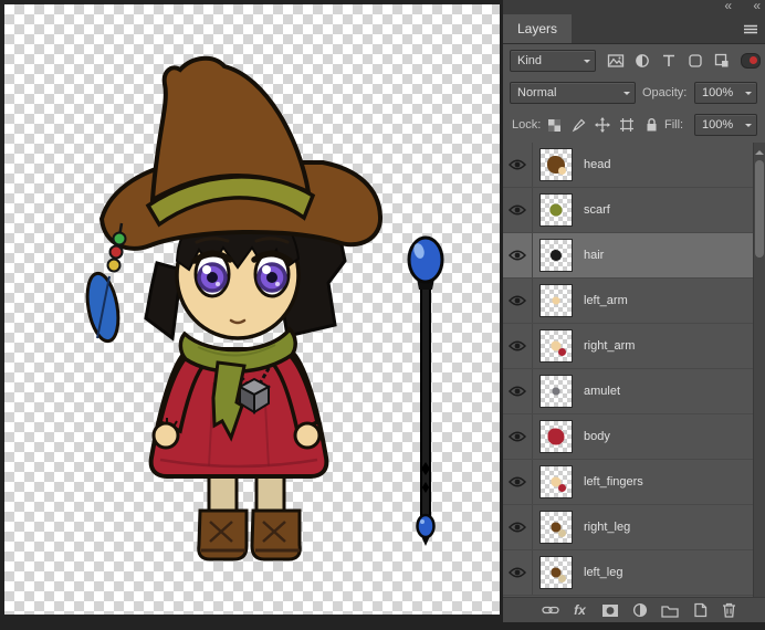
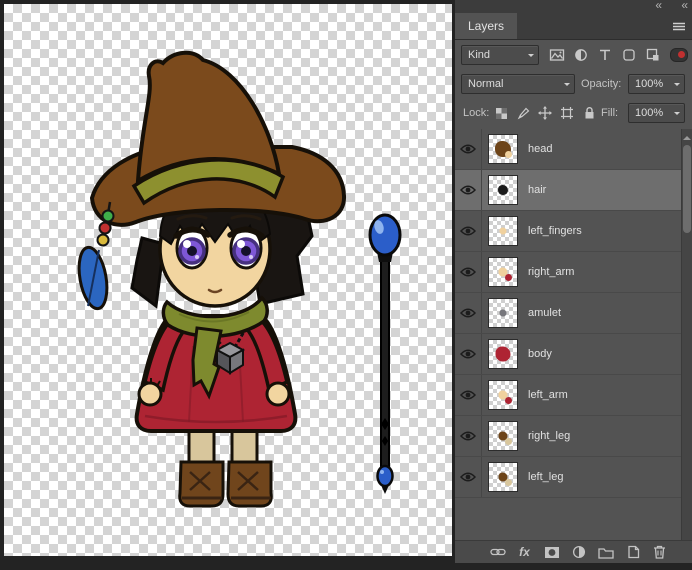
  «
  «
  Layers
  Kind
  Normal
  Opacity:
  100%
  Lock:
  Fill:
  100%
  head
- scarf
  hair
- left_arm
+ left_fingers
  right_arm
  amulet
  body
- left_fingers
+ left_arm
  right_leg
  left_leg
  fx
